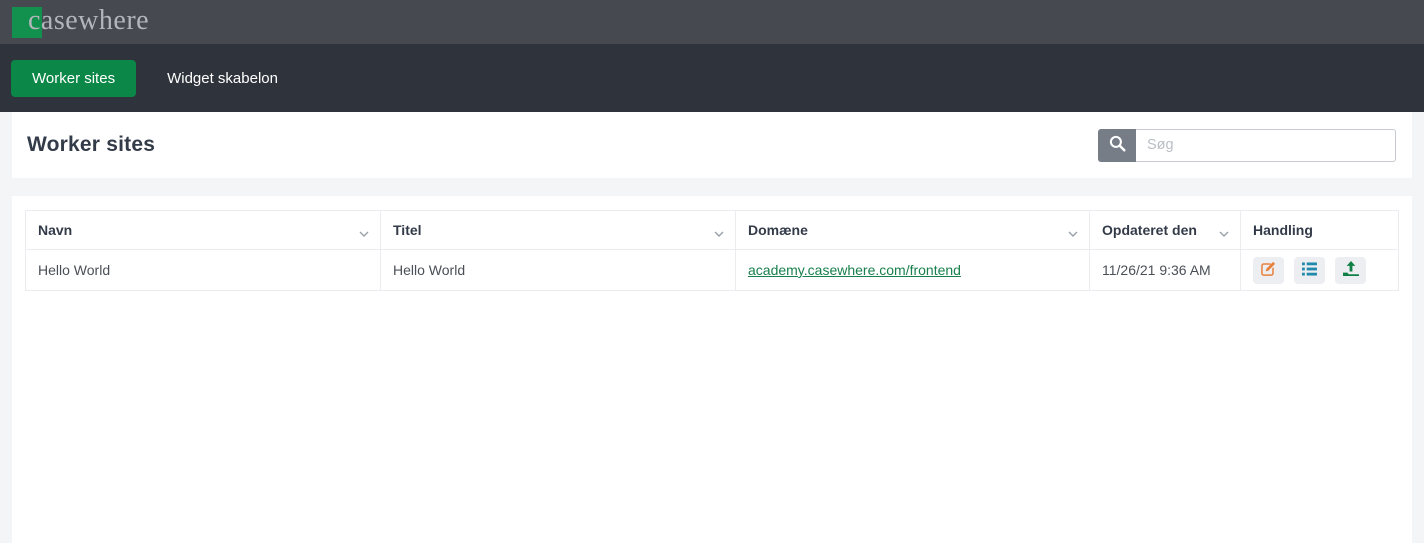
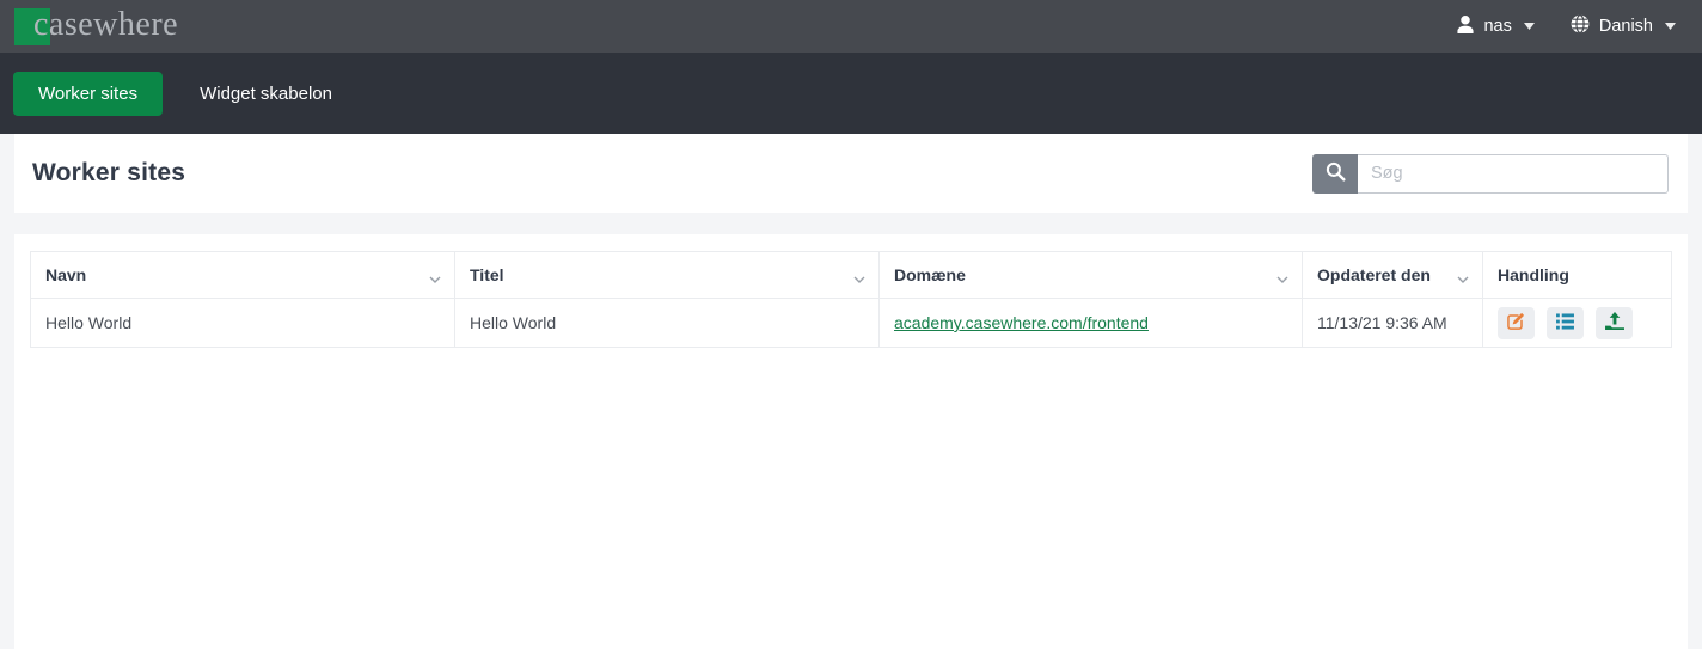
  casewhere
+ nas
+ Danish
  Worker sites
  Widget skabelon
  Worker sites
  Søg
  Navn	Titel	Domæne	Opdateret den	Handling
- Hello World	Hello World	academy.casewhere.com/frontend	11/26/21 9:36 AM
+ Hello World	Hello World	academy.casewhere.com/frontend	11/13/21 9:36 AM
